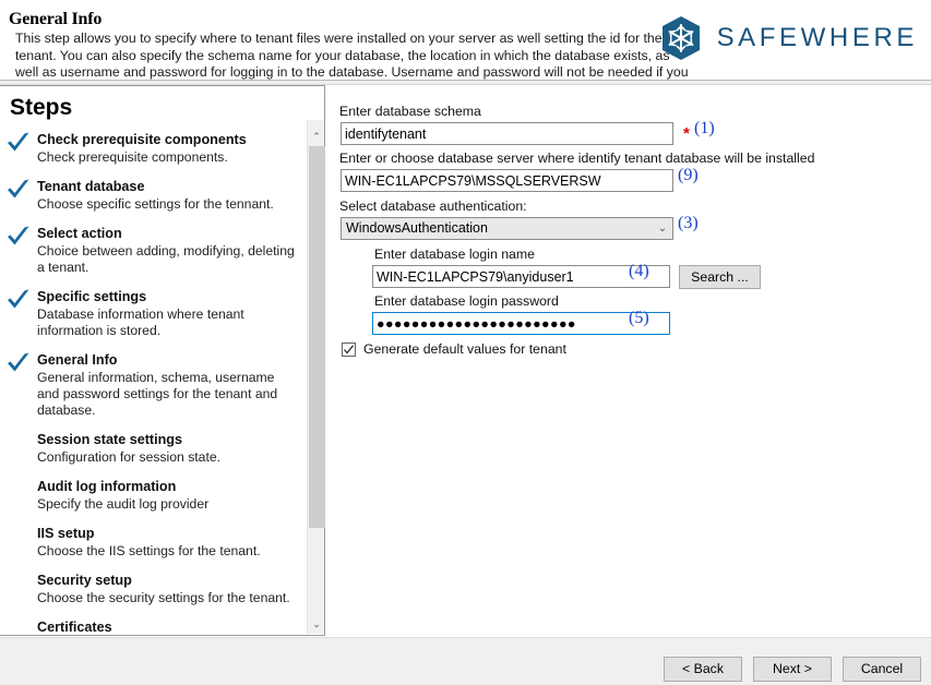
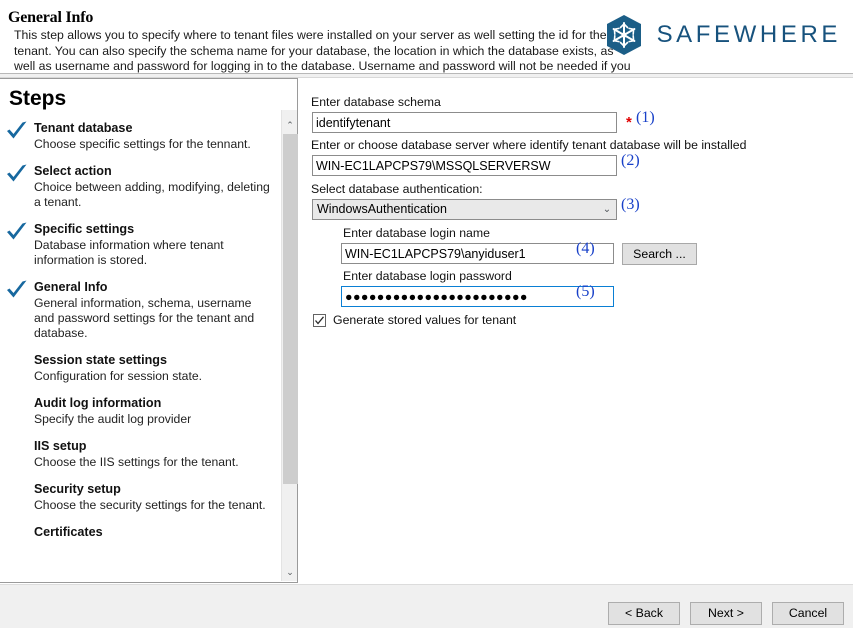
  General Info
  This step allows you to specify where to tenant files were installed on your server as well setting the id for the tenant. You can also specify the schema name for your database, the location in which the database exists, as well as username and password for logging in to the database. Username and password will not be needed if you
  SAFEWHERE
  Steps
- Check prerequisite components
- Check prerequisite components.
  Tenant database
  Choose specific settings for the tennant.
  Select action
  Choice between adding, modifying, deleting a tenant.
  Specific settings
  Database information where tenant information is stored.
  General Info
  General information, schema, username and password settings for the tenant and database.
  Session state settings
  Configuration for session state.
  Audit log information
  Specify the audit log provider
  IIS setup
  Choose the IIS settings for the tenant.
  Security setup
  Choose the security settings for the tenant.
  Certificates
  ⌃
  ⌄
  Enter database schema
  identifytenant
  *
  (1)
  Enter or choose database server where identify tenant database will be installed
  WIN-EC1LAPCPS79\MSSQLSERVERSW
- (9)
+ (2)
  Select database authentication:
  WindowsAuthentication
  ⌄
  (3)
  Enter database login name
  WIN-EC1LAPCPS79\anyiduser1
  (4)
  Search ...
  Enter database login password
  ●●●●●●●●●●●●●●●●●●●●●●●
  (5)
- Generate default values for tenant
+ Generate stored values for tenant
  < Back
  Next >
  Cancel
